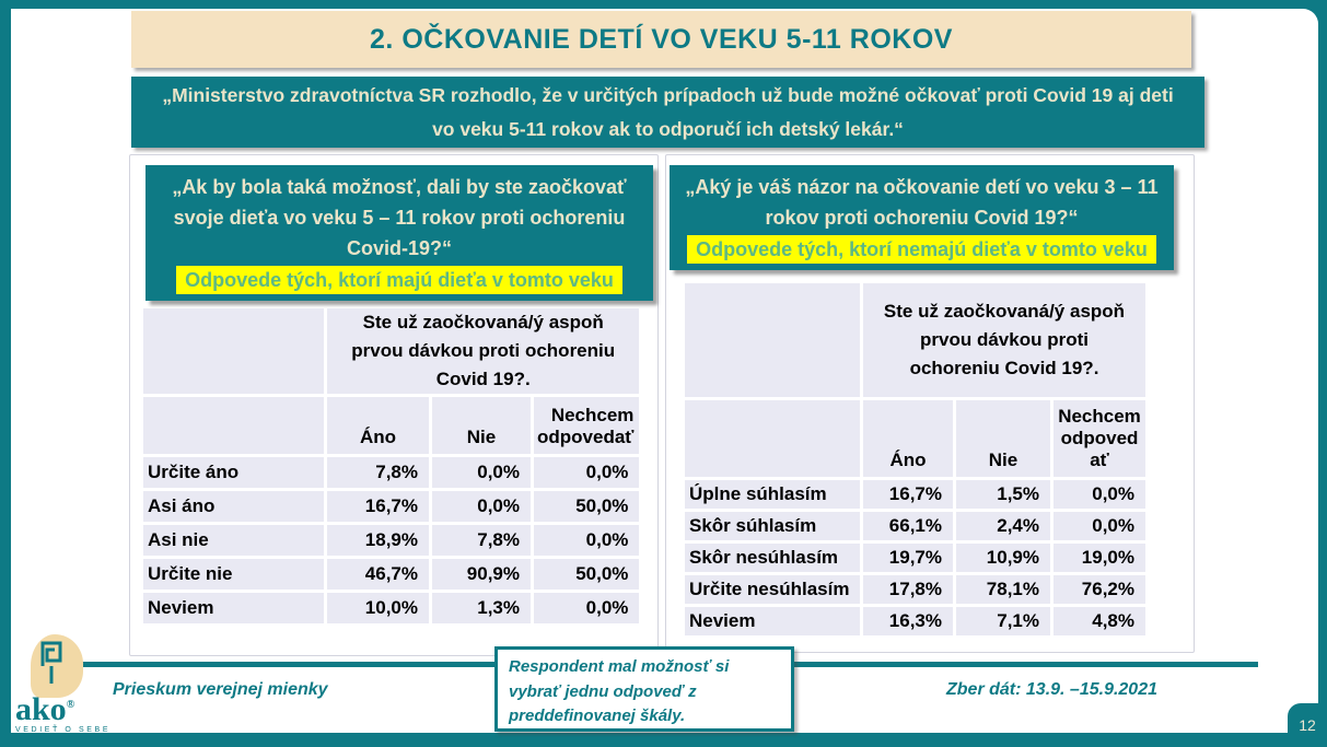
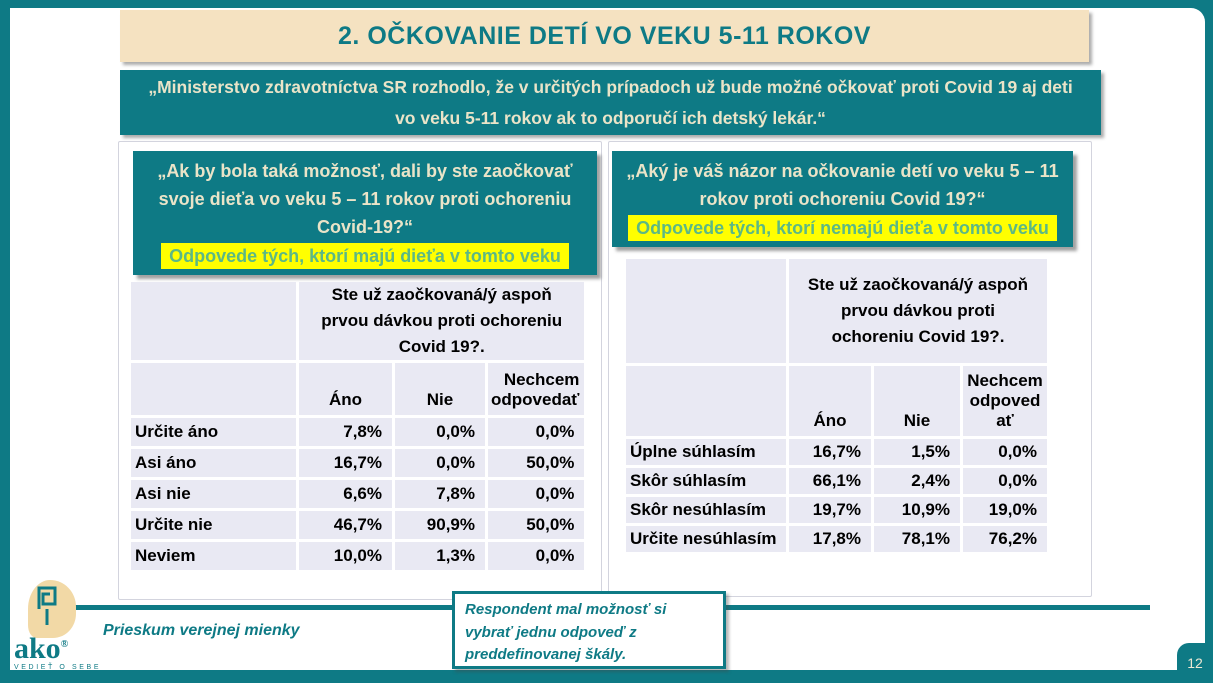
  2. OČKOVANIE DETÍ VO VEKU 5-11 ROKOV
  „Ministerstvo zdravotníctva SR rozhodlo, že v určitých prípadoch už bude možné očkovať proti Covid 19 aj deti vo veku 5-11 rokov ak to odporučí ich detský lekár.“
  „Ak by bola taká možnosť, dali by ste zaočkovať svoje dieťa vo veku 5 – 11 rokov proti ochoreniu Covid-19?“
  Odpovede tých, ktorí majú dieťa v tomto veku
  	Ste už zaočkovaná/ý aspoň prvou dávkou proti ochoreniu Covid 19?.
  	Áno	Nie	Nechcem odpovedať
  Určite áno	7,8%	0,0%	0,0%
  Asi áno	16,7%	0,0%	50,0%
- Asi nie	18,9%	7,8%	0,0%
+ Asi nie	6,6%	7,8%	0,0%
  Určite nie	46,7%	90,9%	50,0%
  Neviem	10,0%	1,3%	0,0%
- „Aký je váš názor na očkovanie detí vo veku 3 – 11 rokov proti ochoreniu Covid 19?“
+ „Aký je váš názor na očkovanie detí vo veku 5 – 11 rokov proti ochoreniu Covid 19?“
  Odpovede tých, ktorí nemajú dieťa v tomto veku
  	Ste už zaočkovaná/ý aspoň prvou dávkou proti ochoreniu Covid 19?.
  	Áno	Nie	Nechcem odpovedať
  Úplne súhlasím	16,7%	1,5%	0,0%
  Skôr súhlasím	66,1%	2,4%	0,0%
  Skôr nesúhlasím	19,7%	10,9%	19,0%
  Určite nesúhlasím	17,8%	78,1%	76,2%
- Neviem	16,3%	7,1%	4,8%
  ako®
  Prieskum verejnej mienky
  Respondent mal možnosť si vybrať jednu odpoveď z preddefinovanej škály.
- Zber dát: 13.9. –15.9.2021
  12
